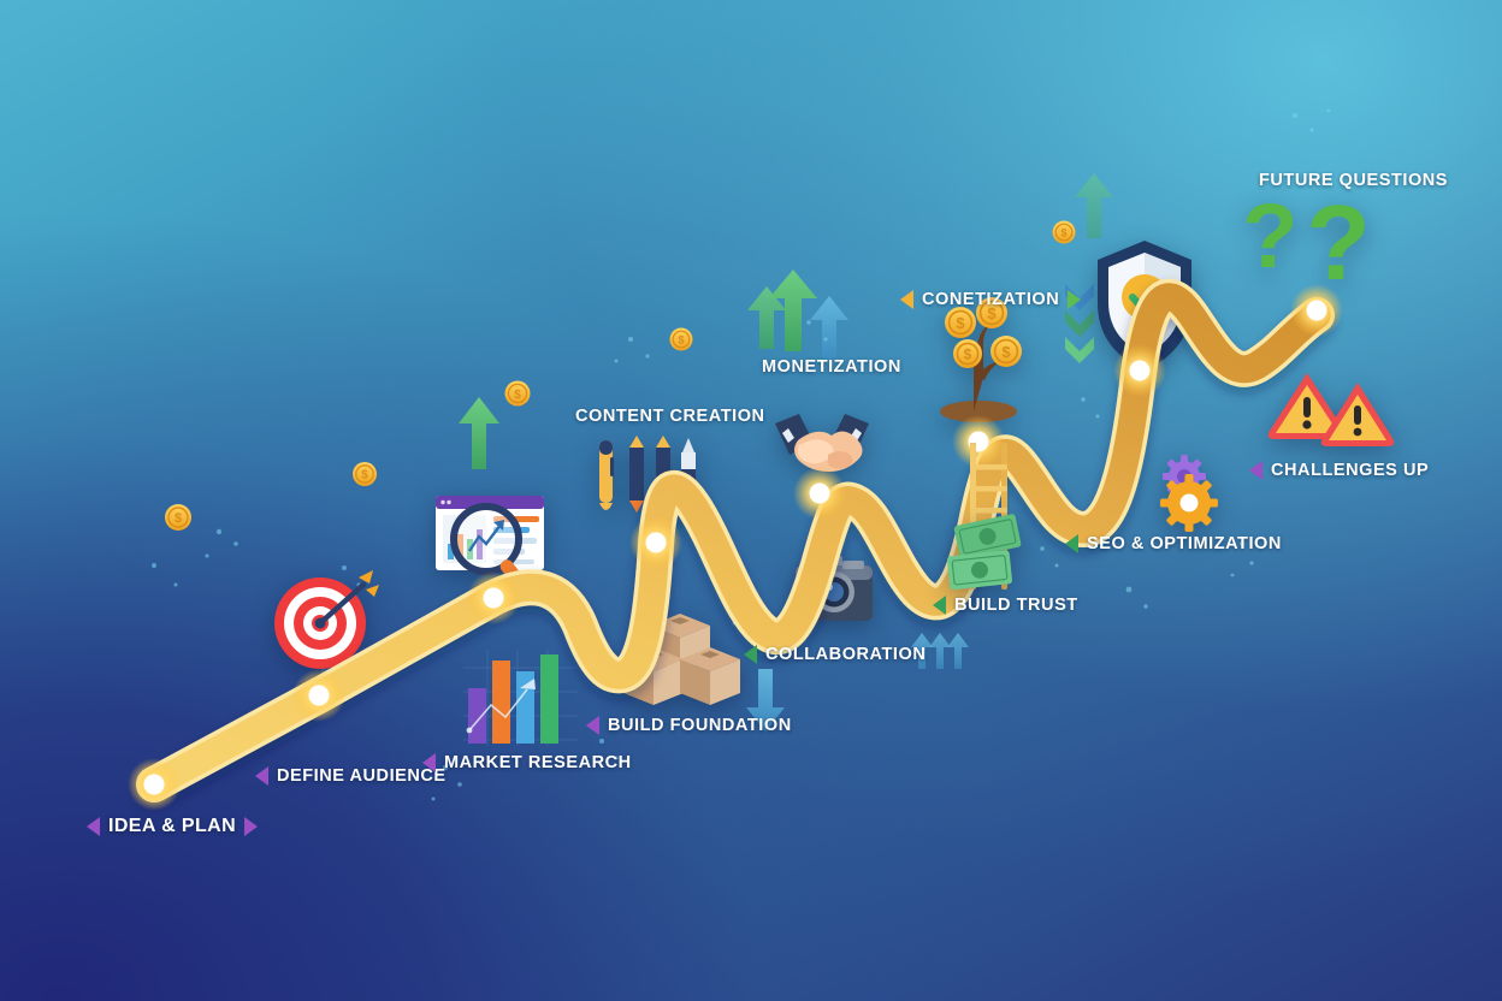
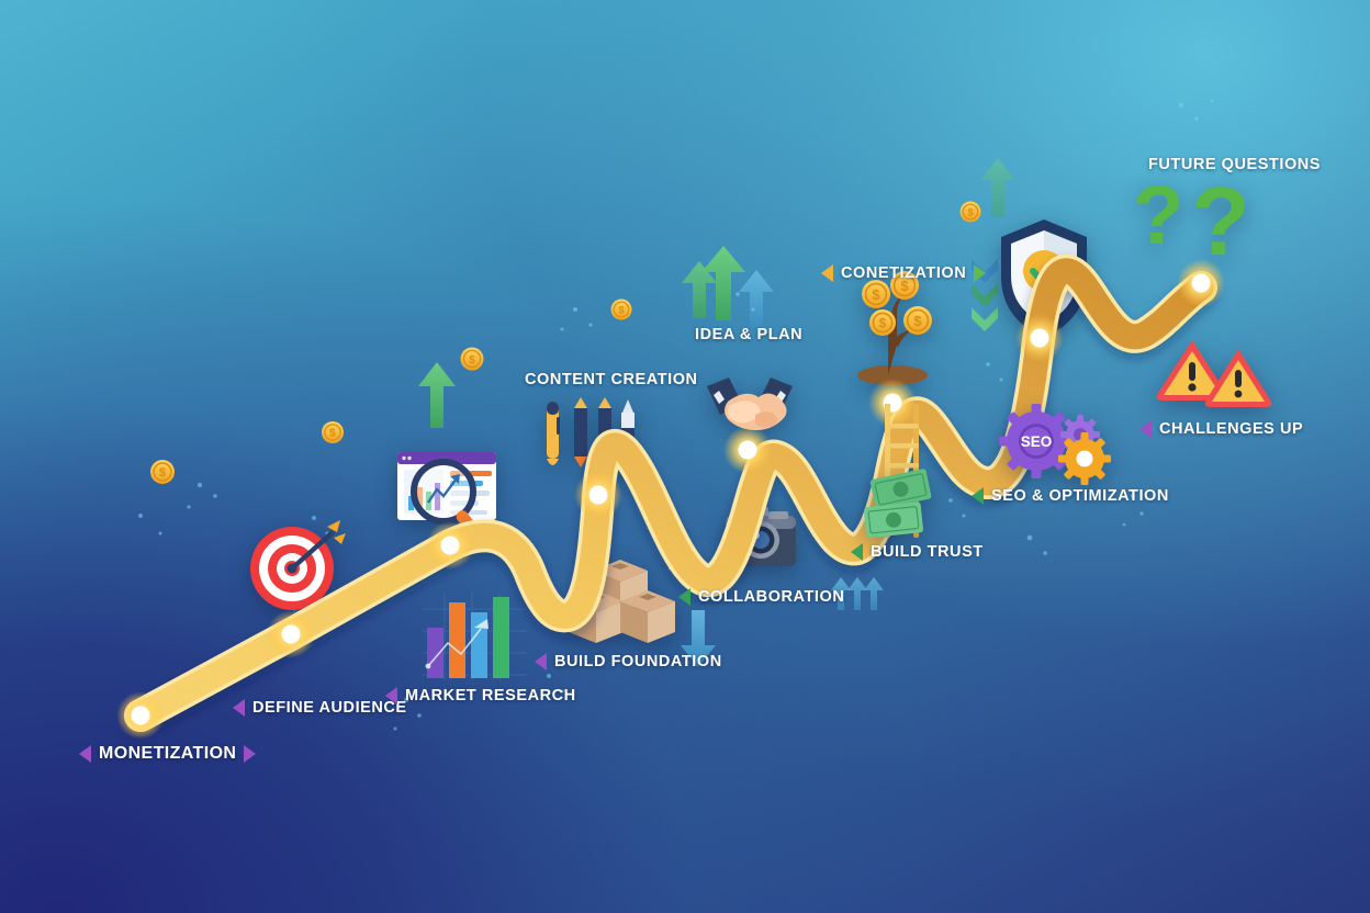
  $
  $
  $
  $
  $
  $
  $
  $
  $
  ?
  ?
+ SEO
- IDEA & PLAN
+ MONETIZATION
  DEFINE AUDIENCE
  MARKET RESEARCH
  BUILD FOUNDATION
  CONTENT CREATION
  COLLABORATION
- MONETIZATION
+ IDEA & PLAN
  CONETIZATION
  BUILD TRUST
  SEO & OPTIMIZATION
  CHALLENGES UP
  FUTURE QUESTIONS
